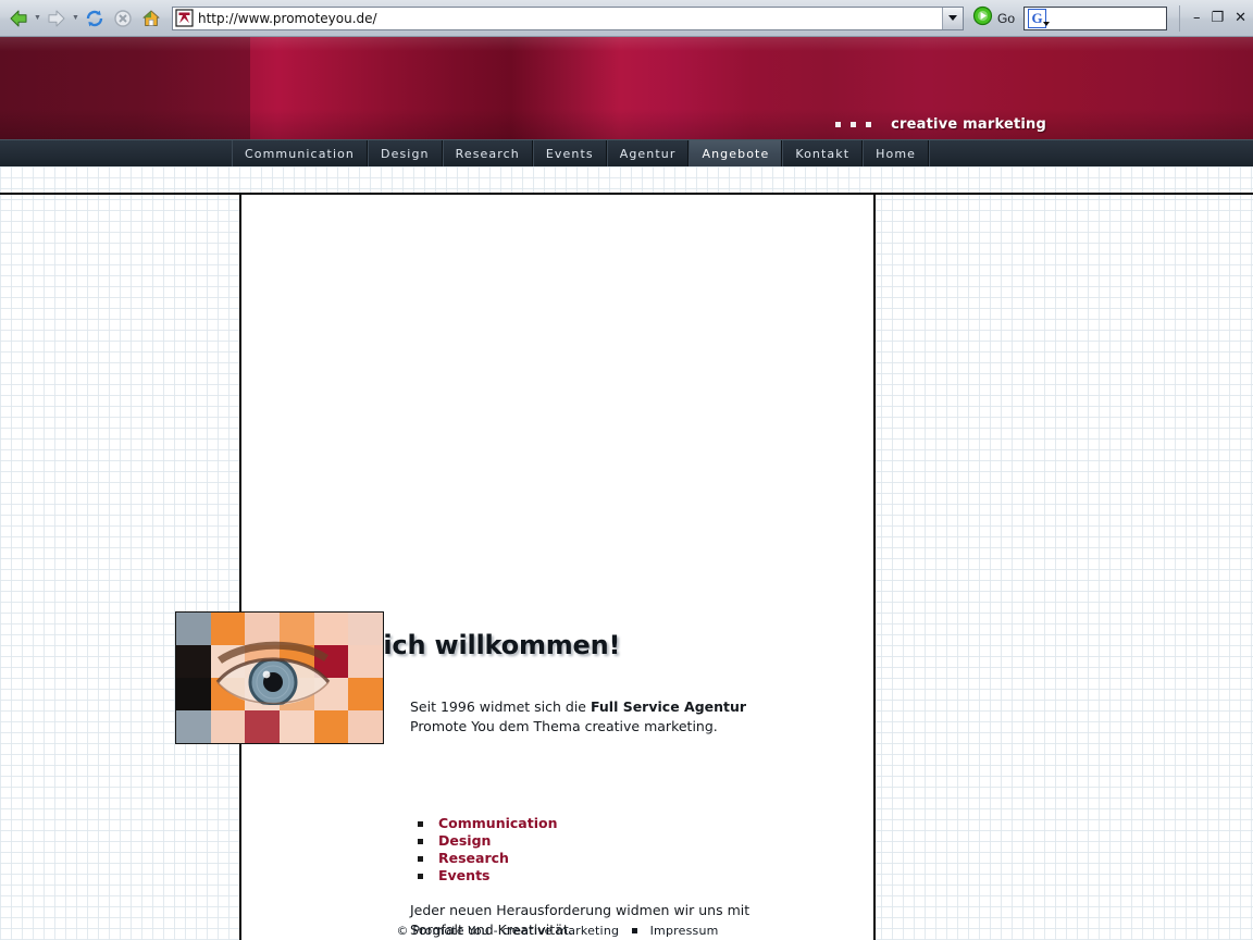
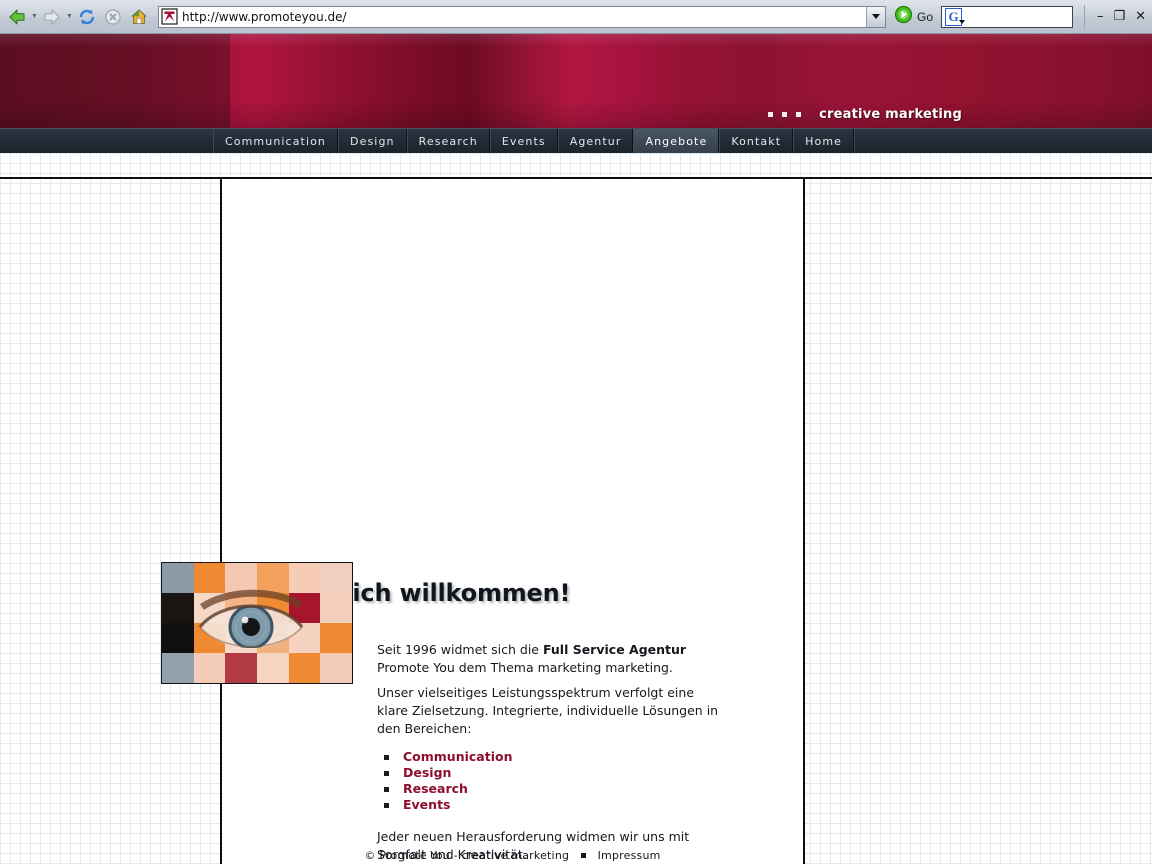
  http://www.promoteyou.de/
  Go
  G
  –
  ❐
  ✕
  creative marketing
  Communication
  Design
  Research
  Events
  Agentur
  Angebote
  Kontakt
  Home
  ich willkommen!
- Seit 1996 widmet sich die Full Service Agentur Promote You dem Thema creative marketing.
+ Seit 1996 widmet sich die Full Service Agentur Promote You dem Thema marketing marketing.
+ Unser vielseitiges Leistungsspektrum verfolgt eine klare Zielsetzung. Integrierte, individuelle Lösungen in den Bereichen:
  Communication
  Design
  Research
  Events
  Jeder neuen Herausforderung widmen wir uns mit Sorgfalt und Kreativität.
  © Promote You - creative marketing Impressum
